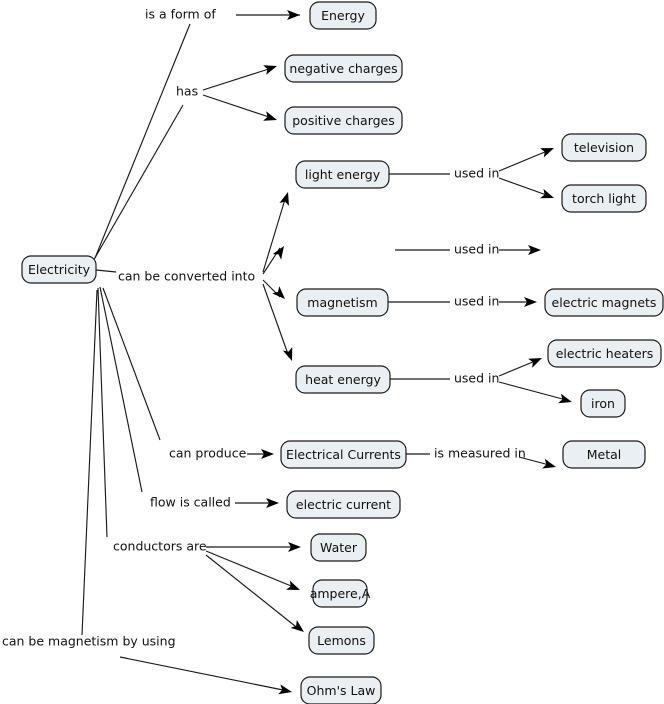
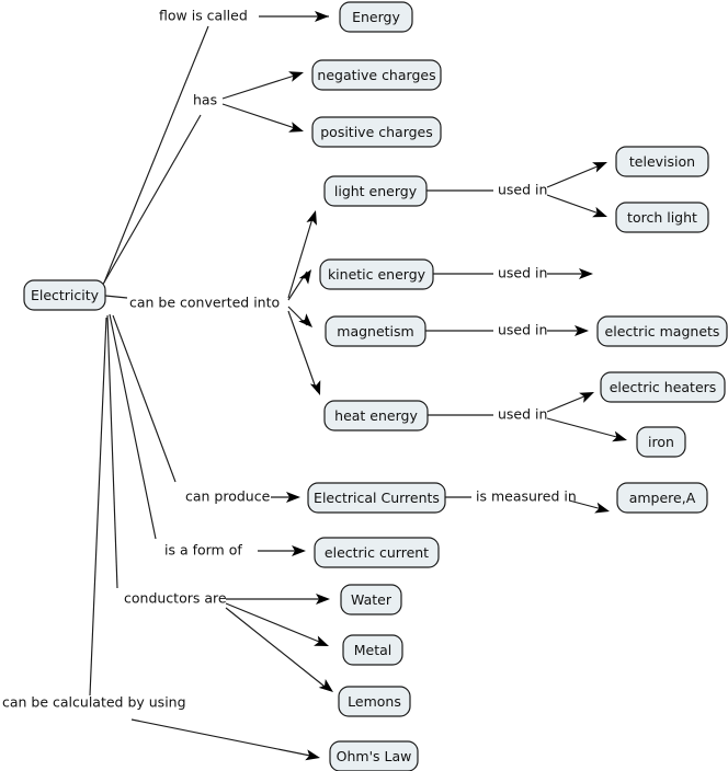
  Electricity
  Energy
  negative charges
  positive charges
  light energy
  television
  torch light
+ kinetic energy
  magnetism
  electric magnets
  heat energy
  electric heaters
  iron
  Electrical Currents
- Metal
+ ampere,A
  electric current
  Water
- ampere,A
+ Metal
  Lemons
  Ohm's Law
- is a form of
+ flow is called
  has
  can be converted into
  can produce
- flow is called
+ is a form of
  conductors are
- can be magnetism by using
+ can be calculated by using
  used in
  used in
  used in
  used in
  is measured in
